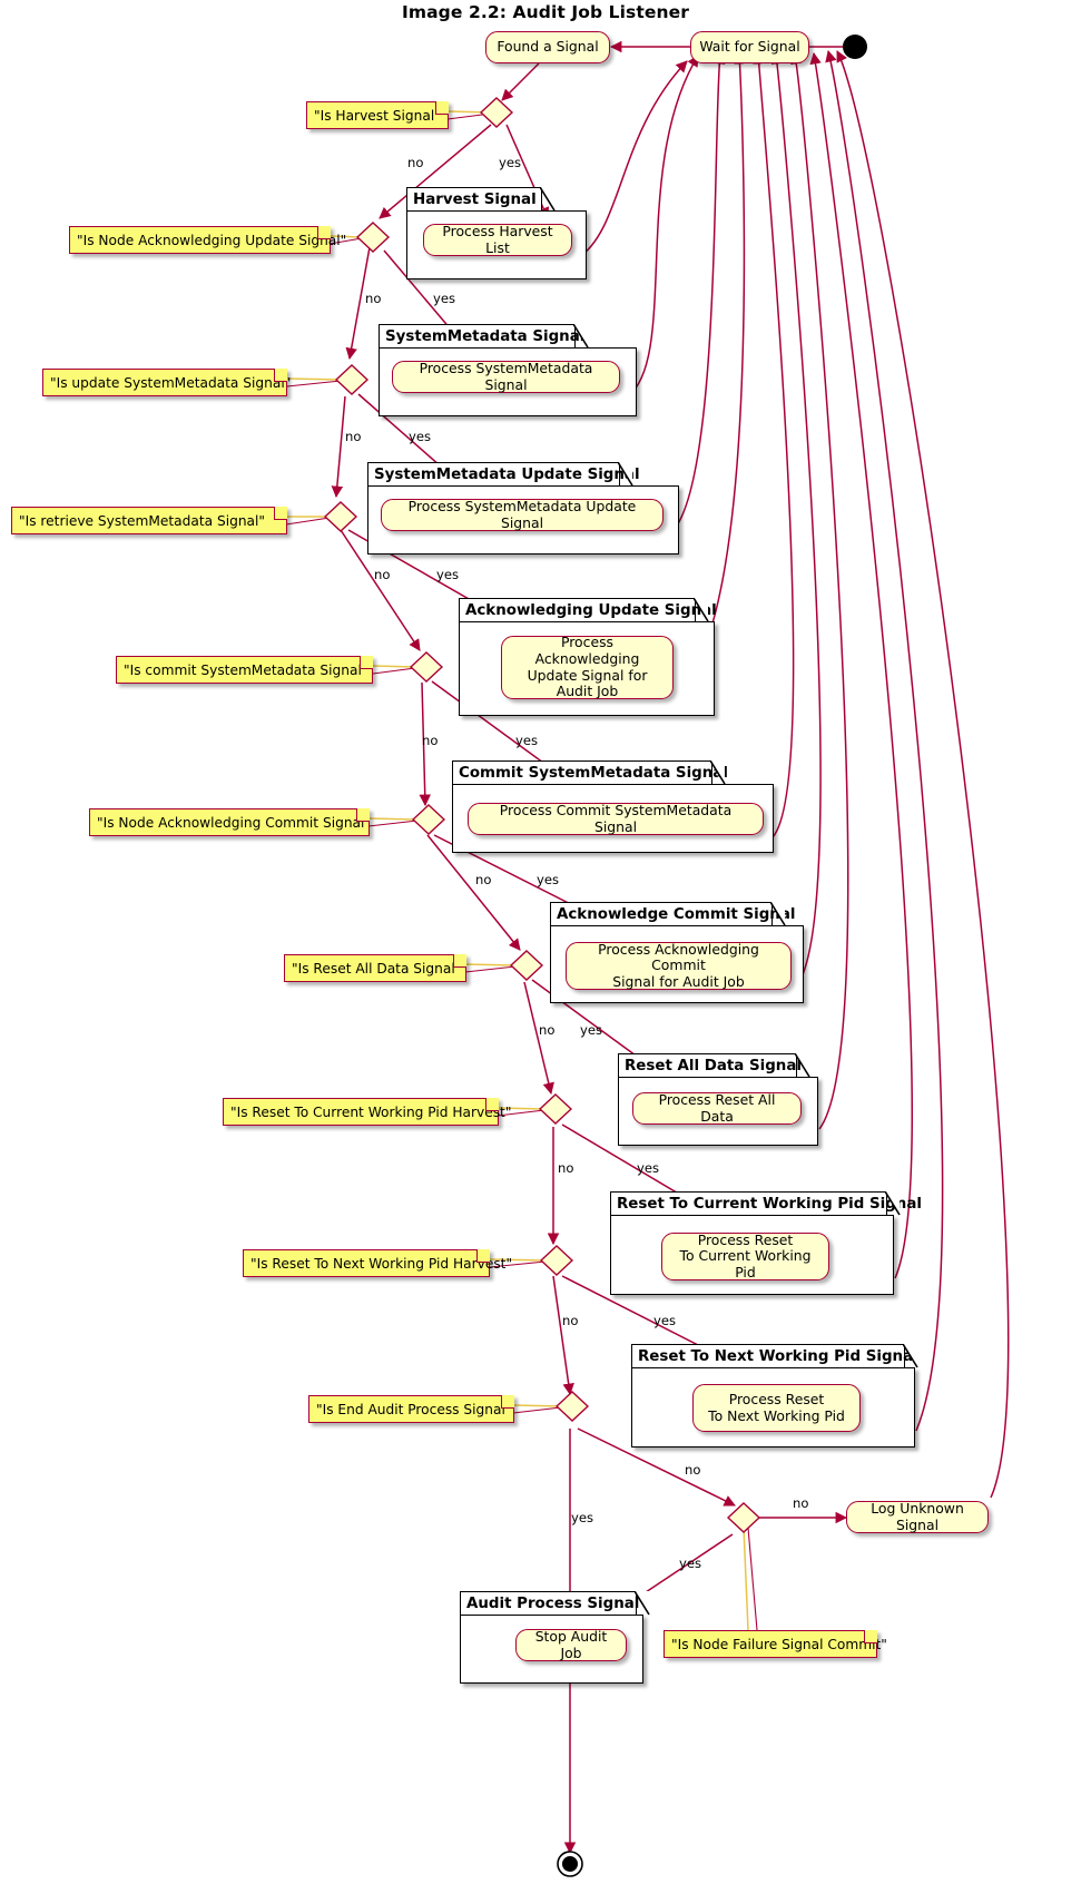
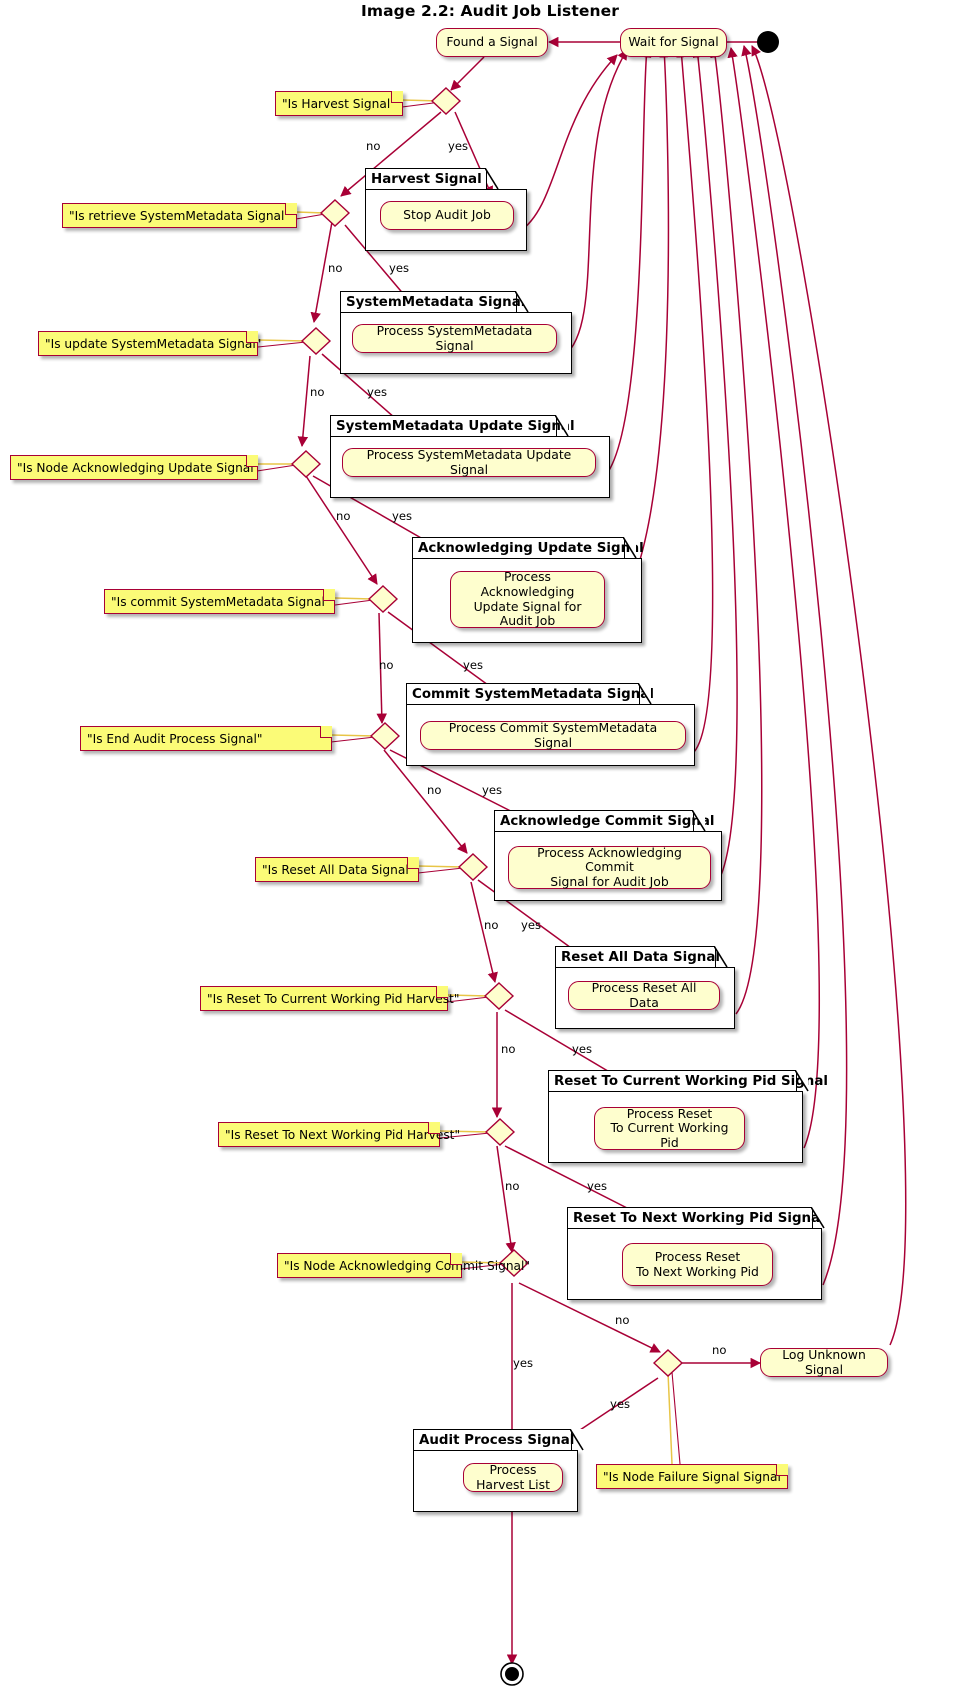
  Image 2.2: Audit Job Listener
  Wait for Signal
  Found a Signal
  Log Unknown Signal
  Harvest Signal
- Process Harvest List
+ Stop Audit Job
  SystemMetadata Signa
  Process SystemMetadata Signal
  SystemMetadata Update Signl
  Process SystemMetadata Update Signal
  Acknowledging Update Signl
  Process Acknowledging
  Update Signal for
  Audit Job
  Commit SystemMetadata Signl
  Process Commit SystemMetadata Signal
  Acknowledge Commit Signal
  Process Acknowledging Commit
  Signal for Audit Job
  Reset All Data Signal
  Process Reset All Data
  Reset To Current Working Pid Signal
  Process Reset
  To Current Working Pid
  Reset To Next Working Pid Signa
  Process Reset
  To Next Working Pid
  Audit Process Signal
- Stop Audit Job
+ Process Harvest List
  "Is Harvest Signal"
- "Is Node Acknowledging Update Signal"
+ "Is retrieve SystemMetadata Signal"
  "Is update SystemMetadata Signal"
- "Is retrieve SystemMetadata Signal"
+ "Is Node Acknowledging Update Signal"
  "Is commit SystemMetadata Signal"
- "Is Node Acknowledging Commit Signal"
+ "Is End Audit Process Signal"
  "Is Reset All Data Signal"
  "Is Reset To Current Working Pid Harvest"
  "Is Reset To Next Working Pid Harvest"
- "Is End Audit Process Signal"
+ "Is Node Acknowledging Commit Signal"
- "Is Node Failure Signal Commit"
+ "Is Node Failure Signal Signal"
  no
  yes
  no
  yes
  no
  yes
  no
  yes
  no
  yes
  no
  yes
  no
  yes
  no
  yes
  no
  yes
  no
  yes
  no
  yes
